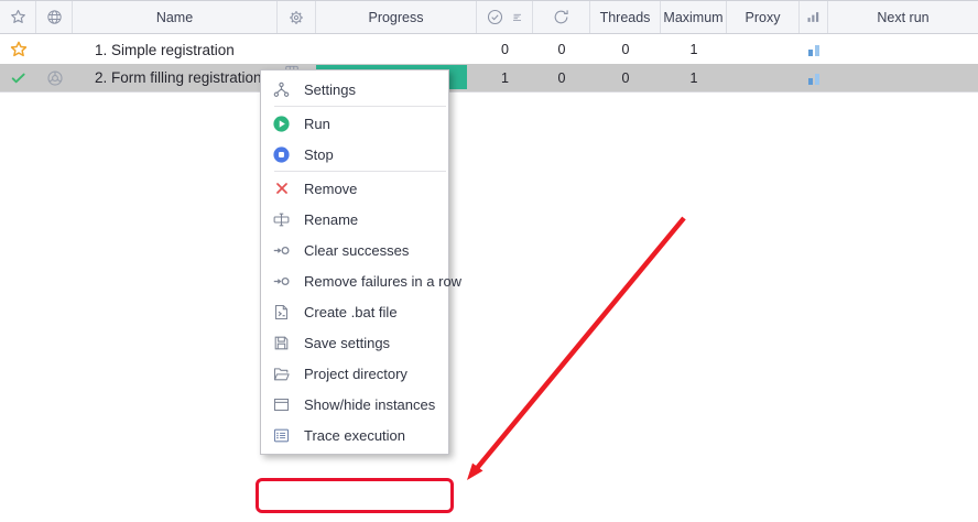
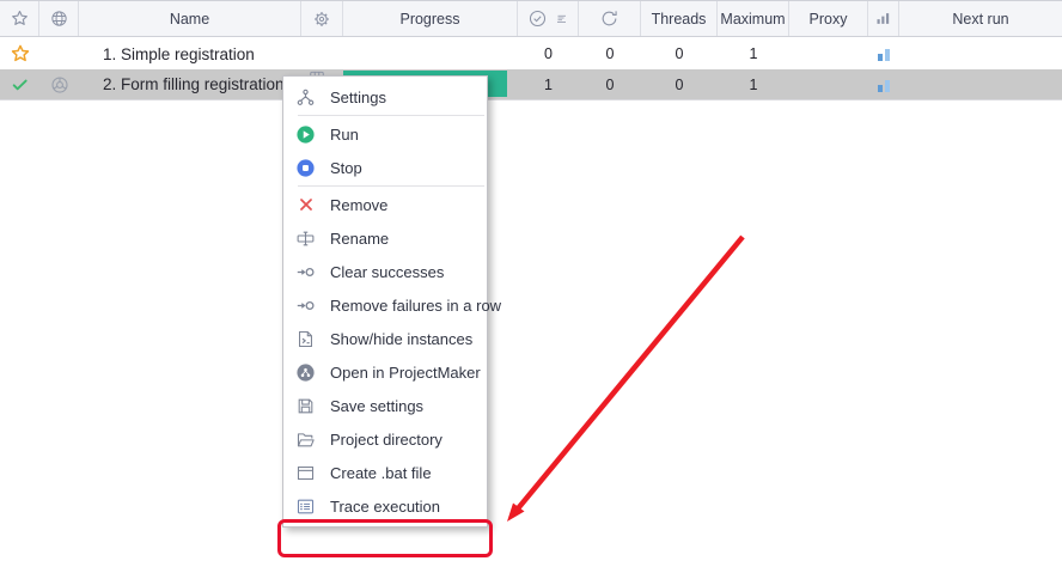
  Name
  Progress
  Threads
  Maximum
  Proxy
  Next run
  1. Simple registration
  0
  0
  0
  1
  2. Form filling registration
  1
  0
  0
  1
  Settings
  Run
  Stop
  Remove
  Rename
  Clear successes
  Remove failures in a row
- Create .bat file
+ Show/hide instances
+ Open in ProjectMaker
  Save settings
  Project directory
- Show/hide instances
+ Create .bat file
  Trace execution
